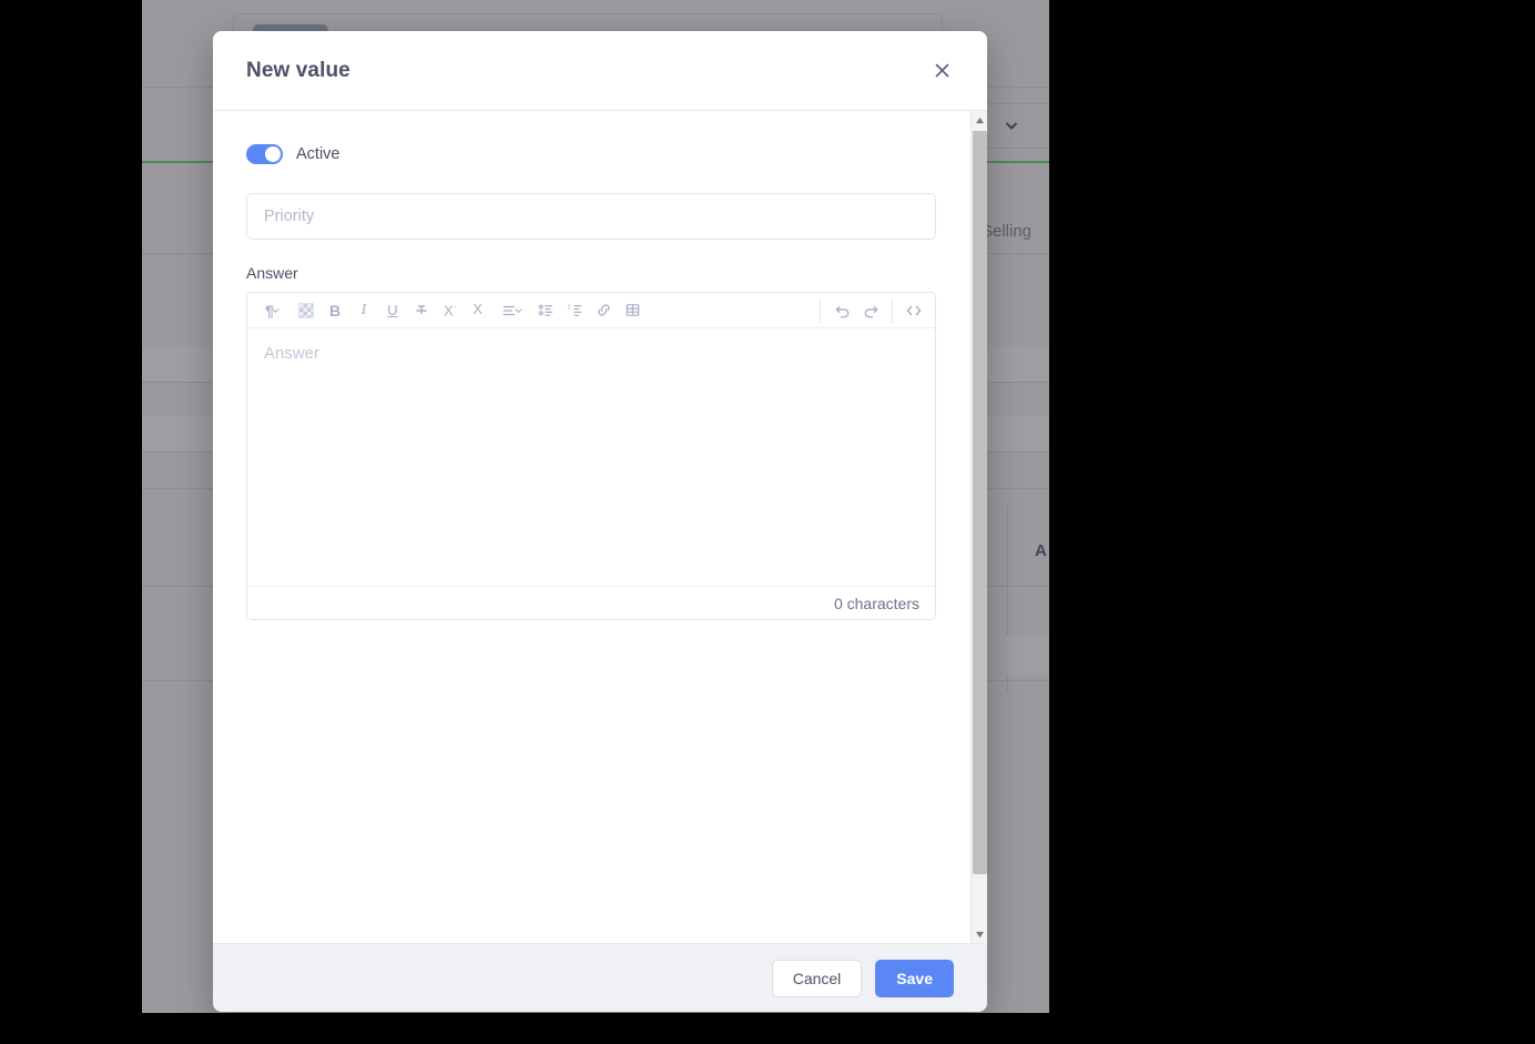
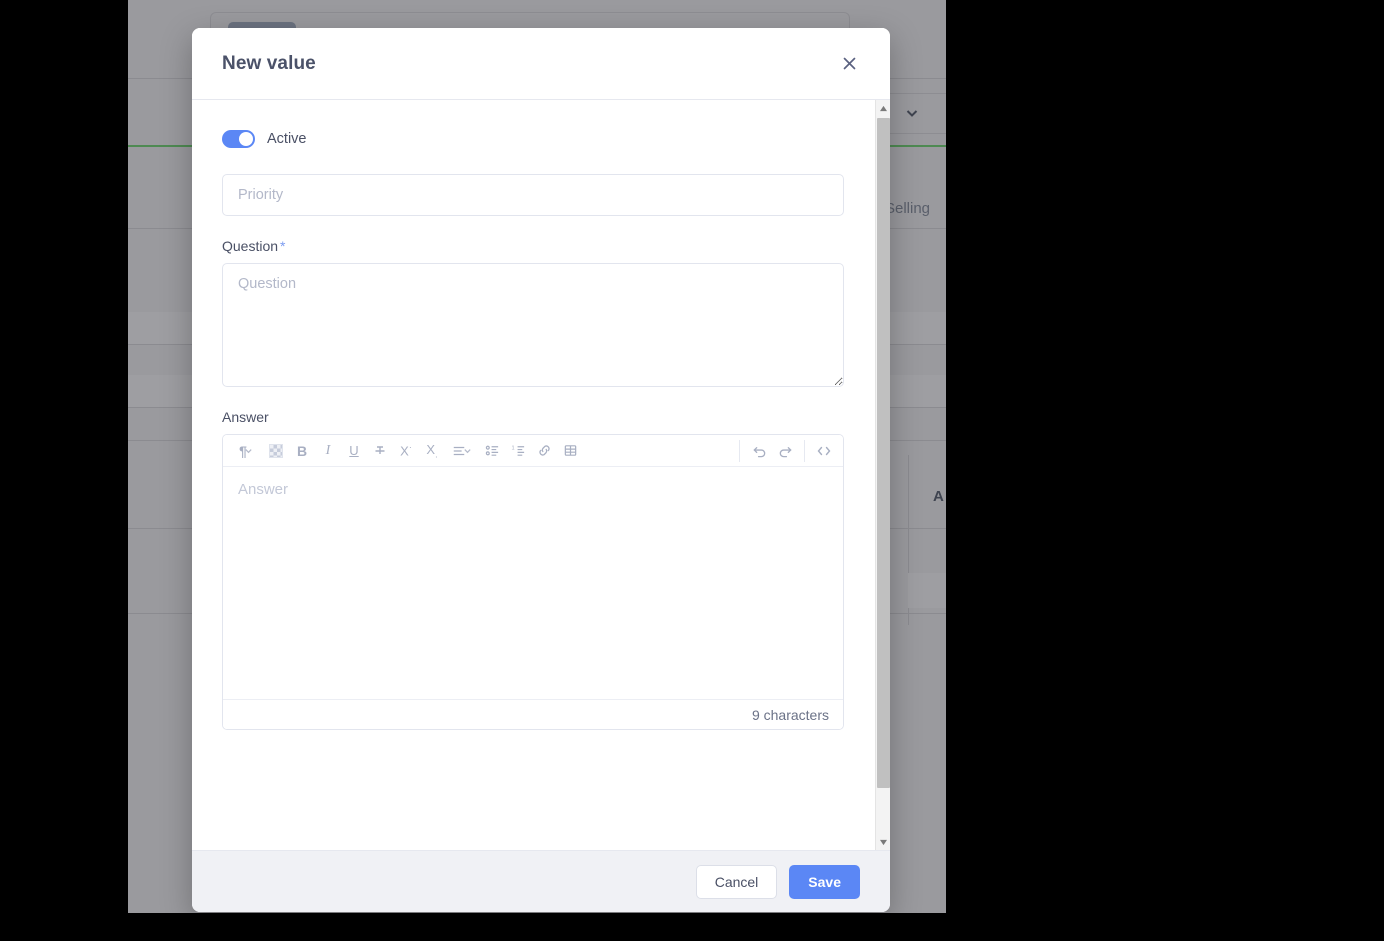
  Selling
  A
  New value
  Active
  Priority
+ Question *
+ Question
  Answer
  ¶
  B
  I
  U
  X·
  X.
  Answer
- 0 characters
+ 9 characters
  Cancel
  Save
